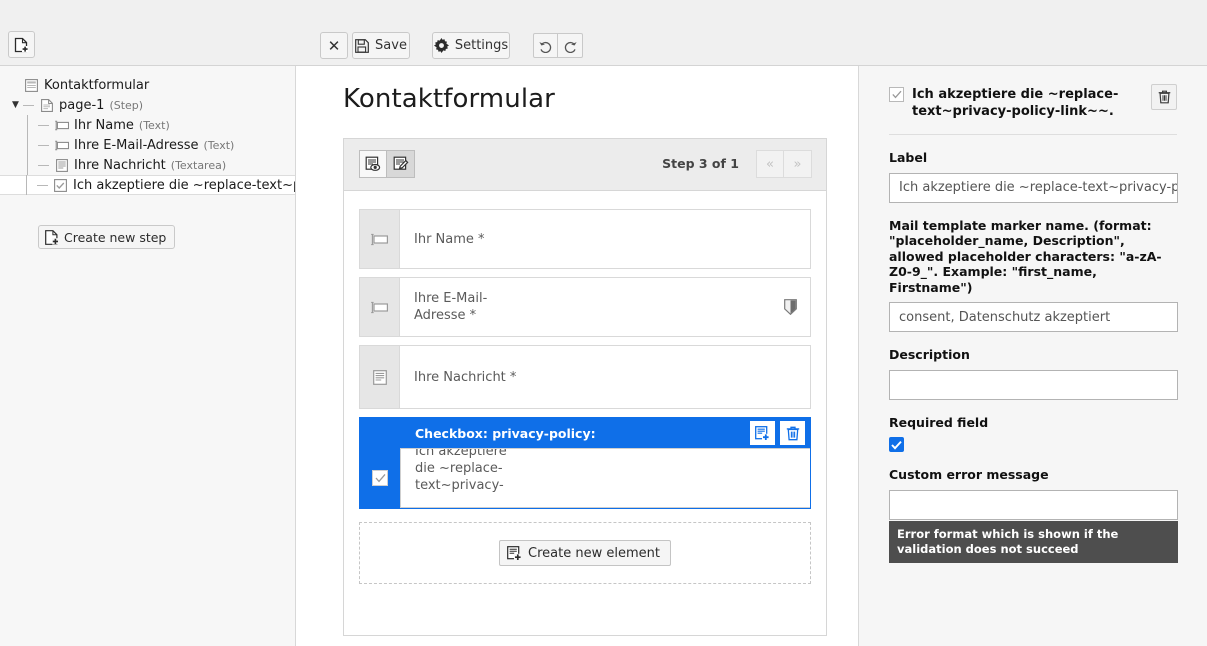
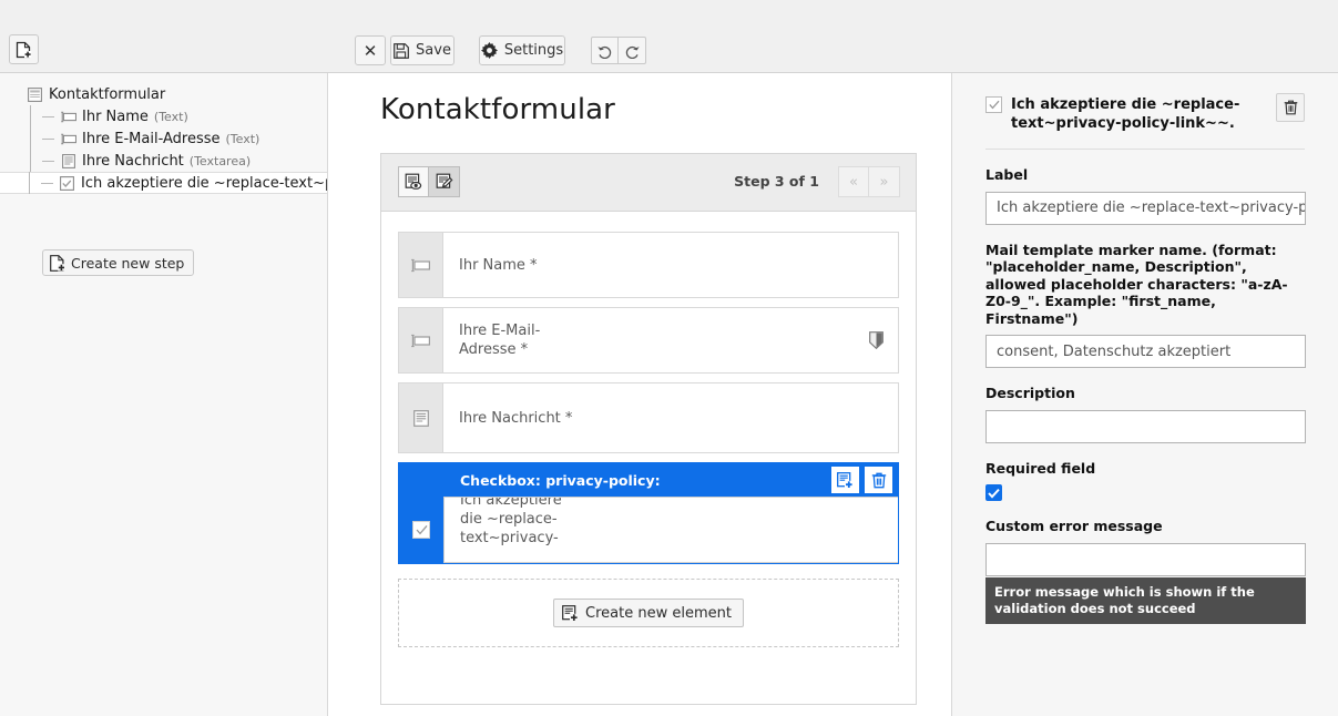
  ✕
  Save
  Settings
  Kontaktformular
- ▼
- page-1
- (Step)
  Ihr Name
  (Text)
  Ihre E-Mail-Adresse
  (Text)
  Ihre Nachricht
  (Textarea)
  Ich akzeptiere die ~replace-text~
  Create new step
  Kontaktformular
  Step 3 of 1
  «
  »
  Ihr Name *
  Ihre E-Mail-Adresse *
  Ihre Nachricht *
  Checkbox: privacy-policy:
  Ich akzeptiere die ~replace-text~privacy-
  Create new element
  Ich akzeptiere die ~replace-text~privacy-policy-link~~.
  Label
  Ich akzeptiere die ~replace-text~privacy-p
  Mail template marker name. (format: "placeholder_name, Description", allowed placeholder characters: "a-zA-Z0-9_". Example: "first_name, Firstname")
  consent, Datenschutz akzeptiert
  Description
  Required field
  Custom error message
- Error format which is shown if the validation does not succeed
+ Error message which is shown if the validation does not succeed
